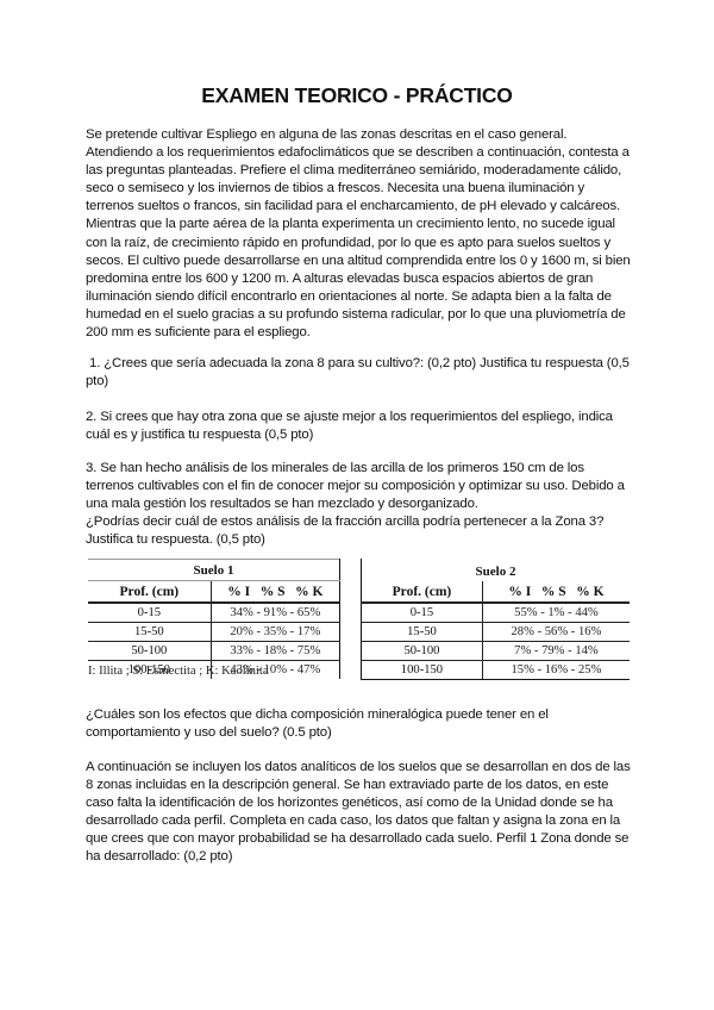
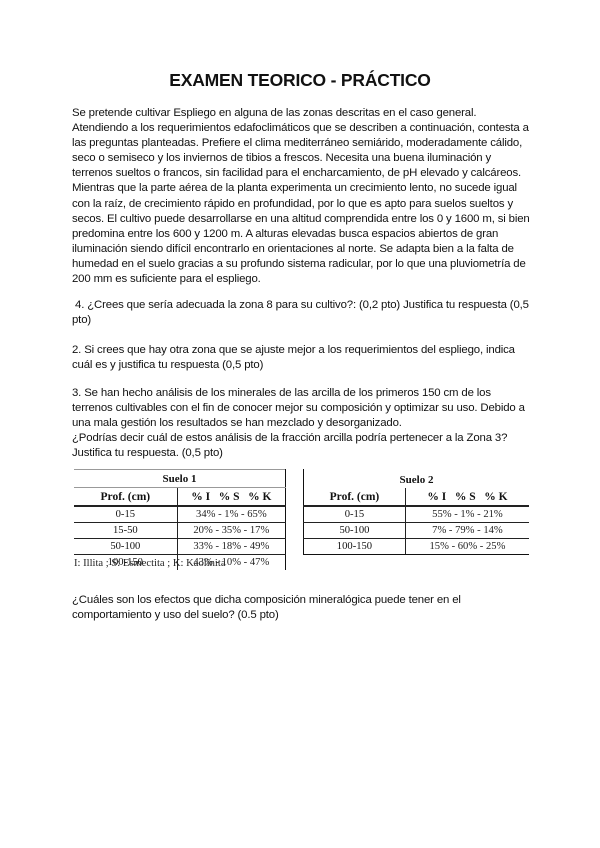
  EXAMEN TEORICO - PRÁCTICO
  Se pretende cultivar Espliego en alguna de las zonas descritas en el caso general. Atendiendo a los requerimientos edafoclimáticos que se describen a continuación, contesta a las preguntas planteadas. Prefiere el clima mediterráneo semiárido, moderadamente cálido, seco o semiseco y los inviernos de tibios a frescos. Necesita una buena iluminación y terrenos sueltos o francos, sin facilidad para el encharcamiento, de pH elevado y calcáreos. Mientras que la parte aérea de la planta experimenta un crecimiento lento, no sucede igual con la raíz, de crecimiento rápido en profundidad, por lo que es apto para suelos sueltos y secos. El cultivo puede desarrollarse en una altitud comprendida entre los 0 y 1600 m, si bien predomina entre los 600 y 1200 m. A alturas elevadas busca espacios abiertos de gran iluminación siendo difícil encontrarlo en orientaciones al norte. Se adapta bien a la falta de humedad en el suelo gracias a su profundo sistema radicular, por lo que una pluviometría de 200 mm es suficiente para el espliego.
- 1. ¿Crees que sería adecuada la zona 8 para su cultivo?: (0,2 pto) Justifica tu respuesta (0,5 pto)
+ 4. ¿Crees que sería adecuada la zona 8 para su cultivo?: (0,2 pto) Justifica tu respuesta (0,5 pto)
  2. Si crees que hay otra zona que se ajuste mejor a los requerimientos del espliego, indica cuál es y justifica tu respuesta (0,5 pto)
  3. Se han hecho análisis de los minerales de las arcilla de los primeros 150 cm de los terrenos cultivables con el fin de conocer mejor su composición y optimizar su uso. Debido a una mala gestión los resultados se han mezclado y desorganizado.
  ¿Podrías decir cuál de estos análisis de la fracción arcilla podría pertenecer a la Zona 3? Justifica tu respuesta. (0,5 pto)
  Suelo 1
  Prof. (cm)	% I % S % K
- 0-15	34% - 91% - 65%
+ 0-15	34% - 1% - 65%
  15-50	20% - 35% - 17%
- 50-100	33% - 18% - 75%
+ 50-100	33% - 18% - 49%
  100-150	43% - 10% - 47%
  Suelo 2
  Prof. (cm)	% I % S % K
- 0-15	55% - 1% - 44%
+ 0-15	55% - 1% - 21%
- 15-50	28% - 56% - 16%
  50-100	7% - 79% - 14%
- 100-150	15% - 16% - 25%
+ 100-150	15% - 60% - 25%
  I: Illita ; S: Esmectita ; K: Kaolinita
  ¿Cuáles son los efectos que dicha composición mineralógica puede tener en el comportamiento y uso del suelo? (0.5 pto)
- A continuación se incluyen los datos analíticos de los suelos que se desarrollan en dos de las 8 zonas incluidas en la descripción general. Se han extraviado parte de los datos, en este caso falta la identificación de los horizontes genéticos, así como de la Unidad donde se ha desarrollado cada perfil. Completa en cada caso, los datos que faltan y asigna la zona en la que crees que con mayor probabilidad se ha desarrollado cada suelo. Perfil 1 Zona donde se ha desarrollado: (0,2 pto)
